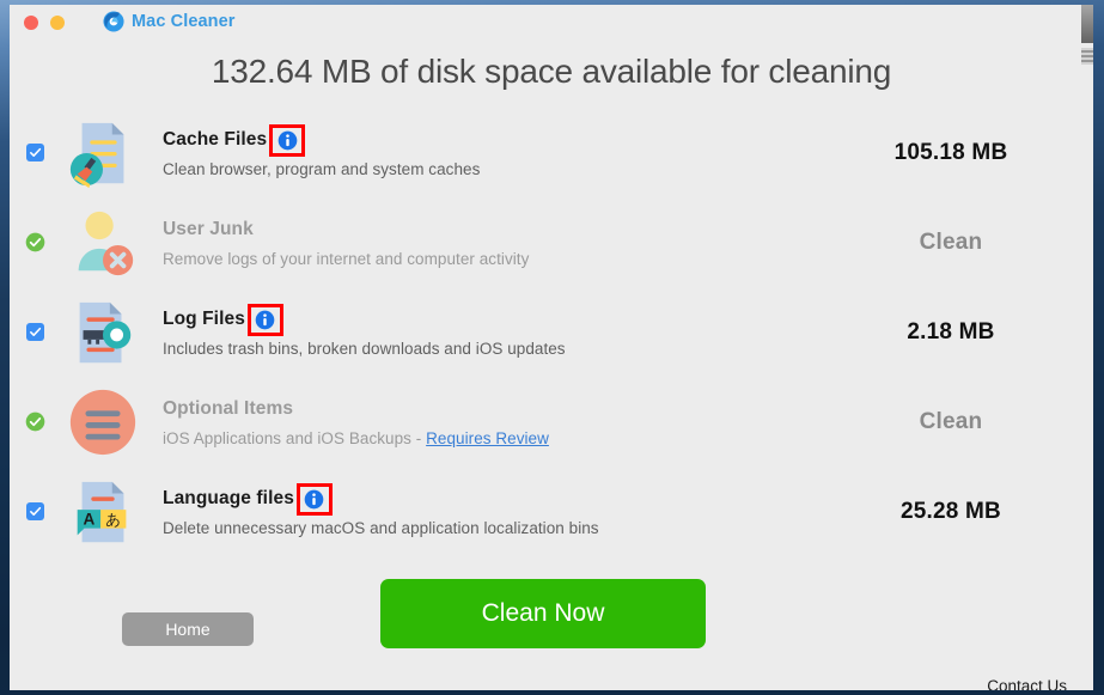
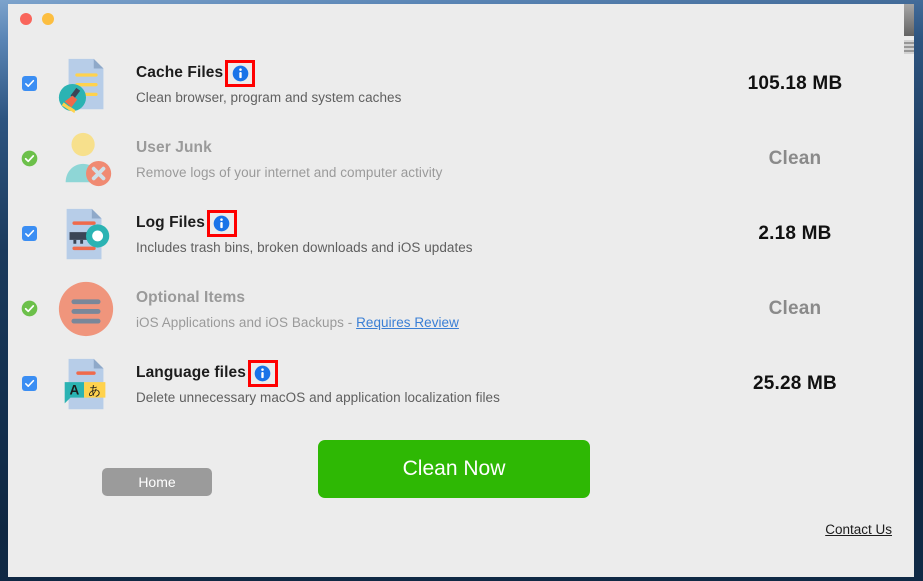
- Mac Cleaner
- 132.64 MB of disk space available for cleaning
  Cache Files
  Clean browser, program and system caches
  105.18 MB
  User Junk
  Remove logs of your internet and computer activity
  Clean
  Log Files
  Includes trash bins, broken downloads and iOS updates
  2.18 MB
  Optional Items
  iOS Applications and iOS Backups - Requires Review
  Clean
  A
  あ
  Language files
- Delete unnecessary macOS and application localization bins
+ Delete unnecessary macOS and application localization files
  25.28 MB
  Home
  Clean Now
  Contact Us
